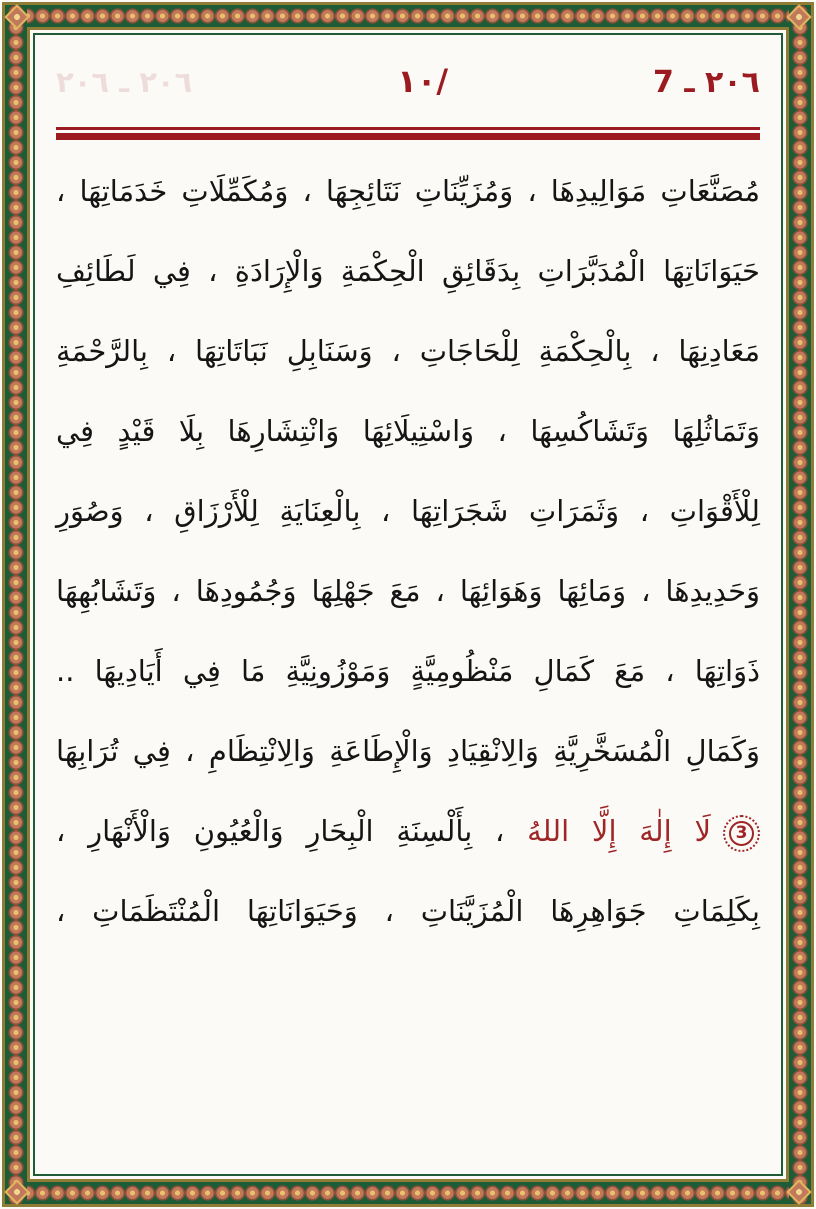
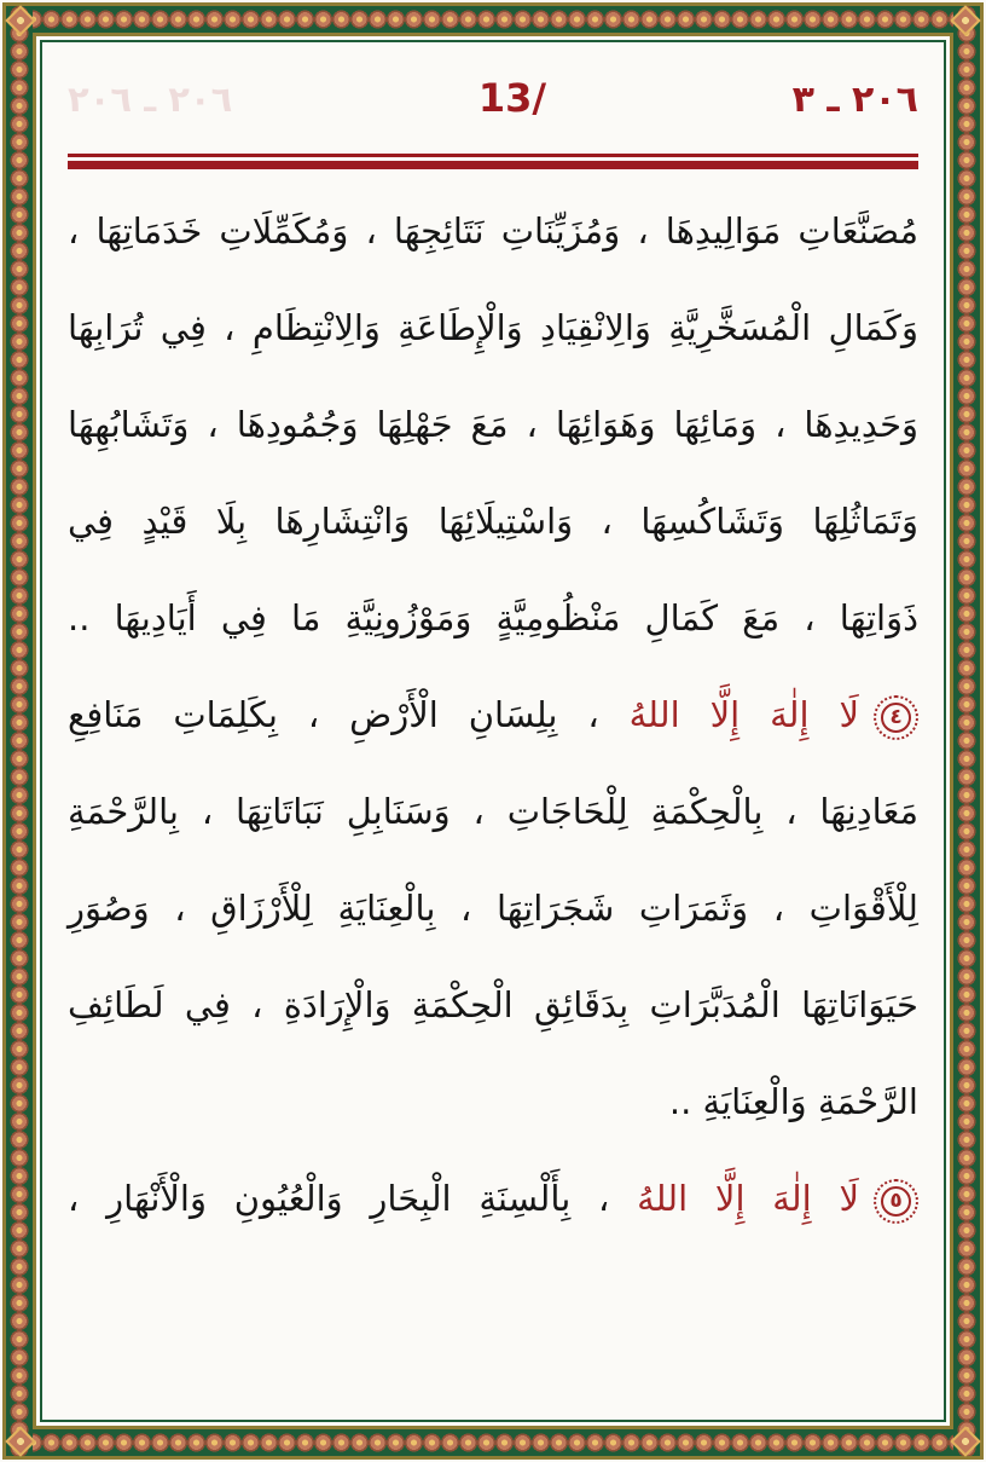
  ٢٠٦ ـ ٢٠٦
- ١٠/
+ 13/
- ٢٠٦ ـ 7
+ ٢٠٦ ـ ٣
  مُصَنَّعَاتِ مَوَالِيدِهَا ، وَمُزَيِّنَاتِ نَتَائِجِهَا ، وَمُكَمِّلَاتِ خَدَمَاتِهَا ،
- حَيَوَانَاتِهَا الْمُدَبَّرَاتِ بِدَقَائِقِ الْحِكْمَةِ وَالْإِرَادَةِ ، فِي لَطَائِفِ
+ وَكَمَالِ الْمُسَخَّرِيَّةِ وَالِانْقِيَادِ وَالْإِطَاعَةِ وَالِانْتِظَامِ ، فِي تُرَابِهَا
- مَعَادِنِهَا ، بِالْحِكْمَةِ لِلْحَاجَاتِ ، وَسَنَابِلِ نَبَاتَاتِهَا ، بِالرَّحْمَةِ
+ وَحَدِيدِهَا ، وَمَائِهَا وَهَوَائِهَا ، مَعَ جَهْلِهَا وَجُمُودِهَا ، وَتَشَابُهِهَا
  وَتَمَاثُلِهَا وَتَشَاكُسِهَا ، وَاسْتِيلَائِهَا وَانْتِشَارِهَا بِلَا قَيْدٍ فِي
- لِلْأَقْوَاتِ ، وَثَمَرَاتِ شَجَرَاتِهَا ، بِالْعِنَايَةِ لِلْأَرْزَاقِ ، وَصُوَرِ
+ ذَوَاتِهَا ، مَعَ كَمَالِ مَنْظُومِيَّةٍ وَمَوْزُونِيَّةِ مَا فِي أَيَادِيهَا ..
+ ٤
+ لَا إِلٰهَ إِلَّا اللهُ ، بِلِسَانِ الْأَرْضِ ، بِكَلِمَاتِ مَنَافِعِ
- وَحَدِيدِهَا ، وَمَائِهَا وَهَوَائِهَا ، مَعَ جَهْلِهَا وَجُمُودِهَا ، وَتَشَابُهِهَا
+ مَعَادِنِهَا ، بِالْحِكْمَةِ لِلْحَاجَاتِ ، وَسَنَابِلِ نَبَاتَاتِهَا ، بِالرَّحْمَةِ
- ذَوَاتِهَا ، مَعَ كَمَالِ مَنْظُومِيَّةٍ وَمَوْزُونِيَّةِ مَا فِي أَيَادِيهَا ..
+ لِلْأَقْوَاتِ ، وَثَمَرَاتِ شَجَرَاتِهَا ، بِالْعِنَايَةِ لِلْأَرْزَاقِ ، وَصُوَرِ
- وَكَمَالِ الْمُسَخَّرِيَّةِ وَالِانْقِيَادِ وَالْإِطَاعَةِ وَالِانْتِظَامِ ، فِي تُرَابِهَا
+ حَيَوَانَاتِهَا الْمُدَبَّرَاتِ بِدَقَائِقِ الْحِكْمَةِ وَالْإِرَادَةِ ، فِي لَطَائِفِ
+ الرَّحْمَةِ وَالْعِنَايَةِ ..
- 3
+ ٥
  لَا إِلٰهَ إِلَّا اللهُ ، بِأَلْسِنَةِ الْبِحَارِ وَالْعُيُونِ وَالْأَنْهَارِ ،
- بِكَلِمَاتِ جَوَاهِرِهَا الْمُزَيَّنَاتِ ، وَحَيَوَانَاتِهَا الْمُنْتَظَمَاتِ ،
